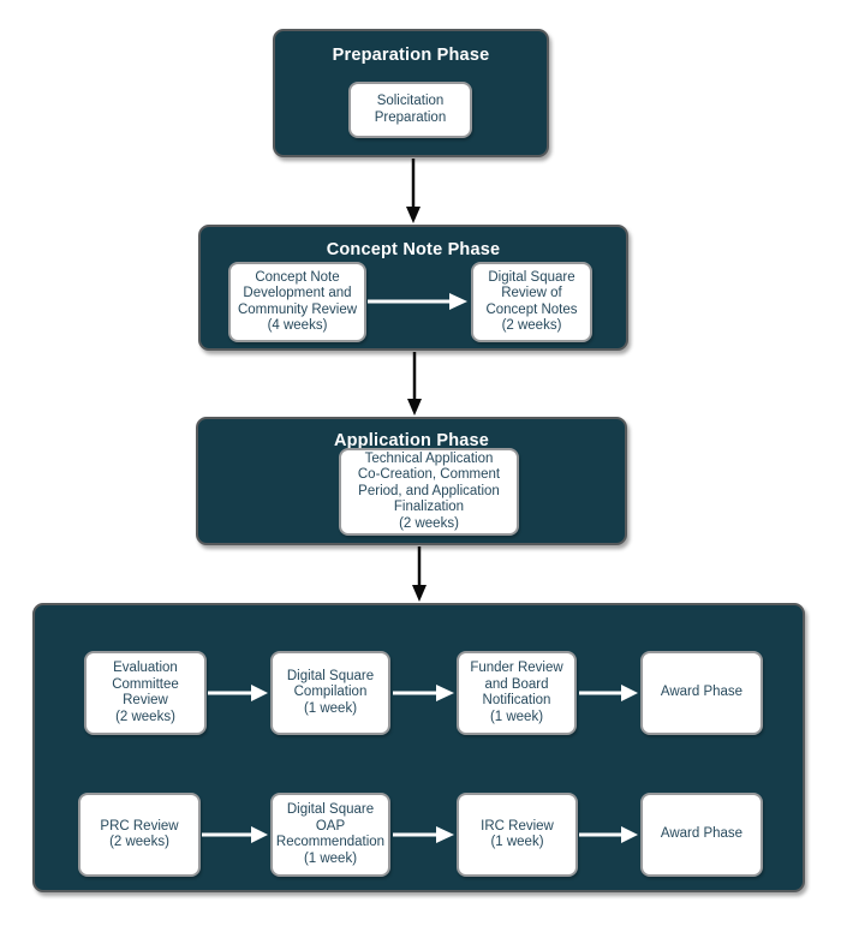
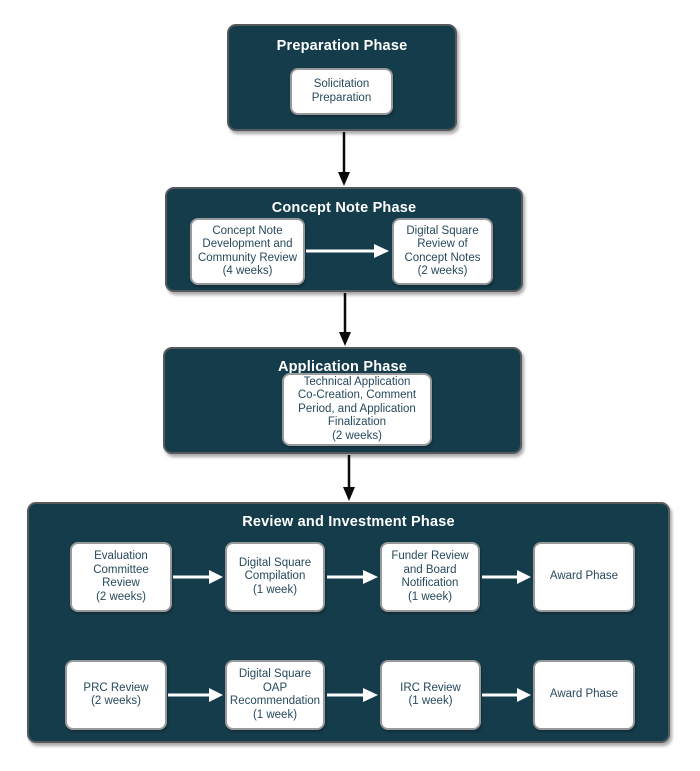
  Preparation Phase
  Solicitation
  Preparation
  Concept Note Phase
  Concept Note
  Development and
  Community Review
  (4 weeks)
  Digital Square
  Review of
  Concept Notes
  (2 weeks)
  Application Phase
  Technical Application
  Co-Creation, Comment
  Period, and Application
  Finalization
  (2 weeks)
+ Review and Investment Phase
  Evaluation
  Committee
  Review
  (2 weeks)
  Digital Square
  Compilation
  (1 week)
  Funder Review
  and Board
  Notification
  (1 week)
  Award Phase
  PRC Review
  (2 weeks)
  Digital Square
  OAP
  Recommendation
  (1 week)
  IRC Review
  (1 week)
  Award Phase
